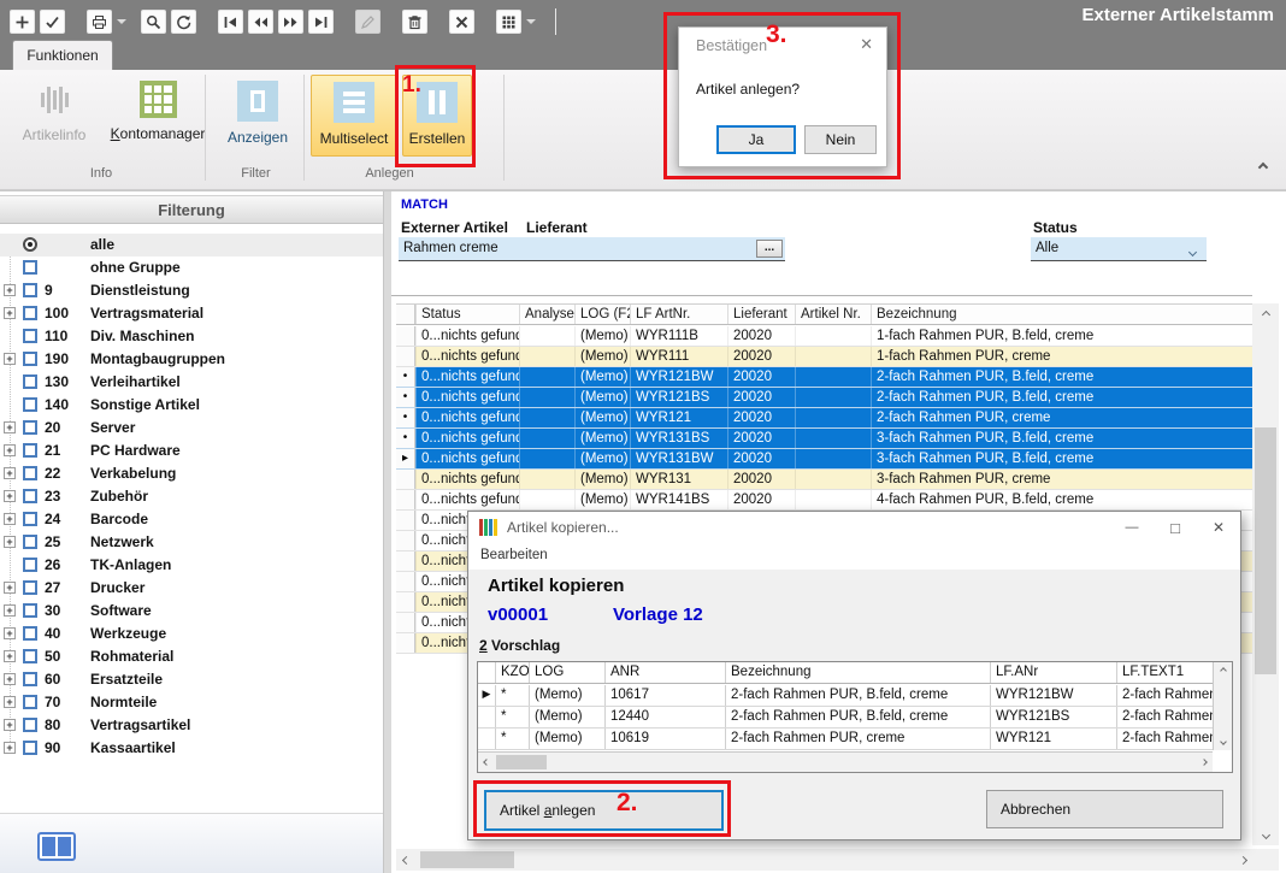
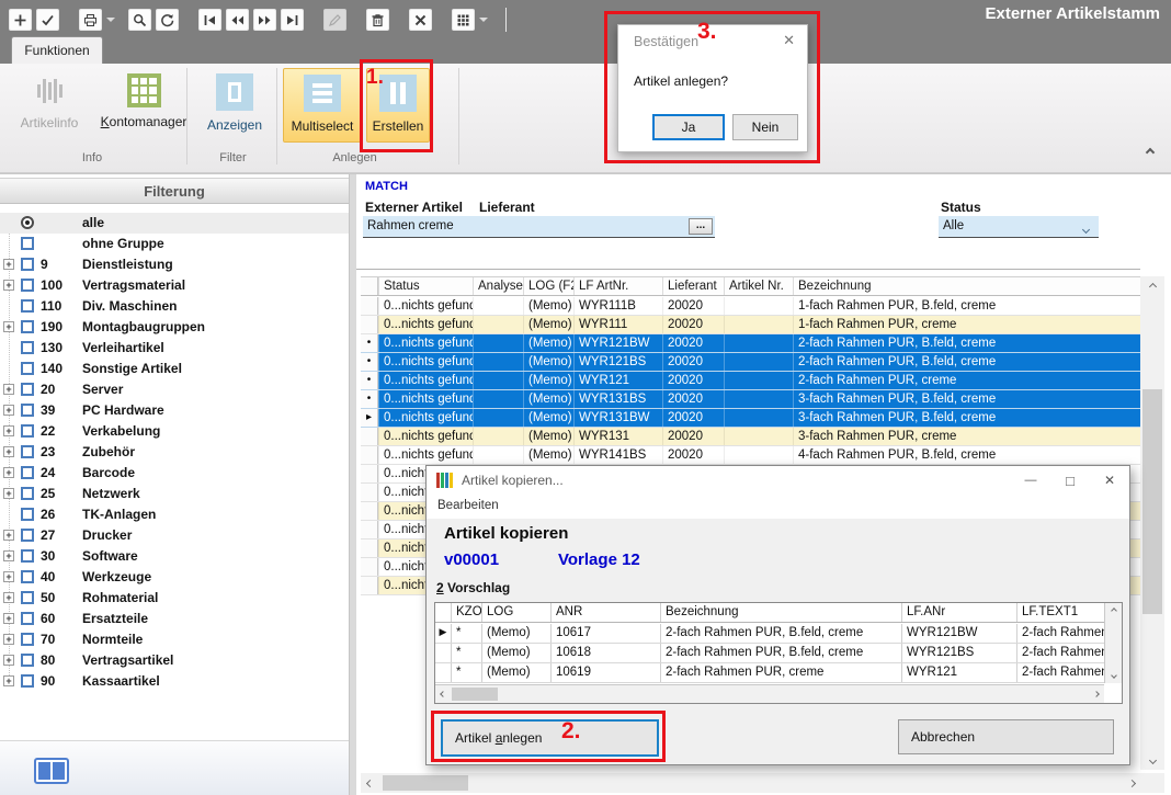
  Externer Artikelstamm
  Funktionen
  Artikelinfo
  Kontomanager
  Anzeigen
  Multiselect
  Erstellen
  Info
  Filter
  Anlegen
  Filterung
  alle
  ohne Gruppe
  9
  Dienstleistung
  100
  Vertragsmaterial
  110
  Div. Maschinen
  190
  Montagbaugruppen
  130
  Verleihartikel
  140
  Sonstige Artikel
  20
  Server
- 21
+ 39
  PC Hardware
  22
  Verkabelung
  23
  Zubehör
  24
  Barcode
  25
  Netzwerk
  26
  TK-Anlagen
  27
  Drucker
  30
  Software
  40
  Werkzeuge
  50
  Rohmaterial
  60
  Ersatzteile
  70
  Normteile
  80
  Vertragsartikel
  90
  Kassaartikel
  MATCH
  Externer Artikel
  Lieferant
  Status
  Rahmen creme
  ...
  Alle
  Status
  Analyse
  LOG (F
  LF ArtNr.
  Lieferant
  Artikel Nr.
  Bezeichnung
  0...nichts gefun
  (Memo)
  WYR111B
  20020
  1-fach Rahmen PUR, B.feld, creme
  0...nichts gefun
  (Memo)
  WYR111
  20020
  1-fach Rahmen PUR, creme
  •
  0...nichts gefun
  (Memo)
  WYR121BW
  20020
  2-fach Rahmen PUR, B.feld, creme
  •
  0...nichts gefun
  (Memo)
  WYR121BS
  20020
  2-fach Rahmen PUR, B.feld, creme
  •
  0...nichts gefun
  (Memo)
  WYR121
  20020
  2-fach Rahmen PUR, creme
  •
  0...nichts gefun
  (Memo)
  WYR131BS
  20020
  3-fach Rahmen PUR, B.feld, creme
  ▸
  0...nichts gefun
  (Memo)
  WYR131BW
  20020
  3-fach Rahmen PUR, B.feld, creme
  0...nichts gefun
  (Memo)
  WYR131
  20020
  3-fach Rahmen PUR, creme
  0...nichts gefun
  (Memo)
  WYR141BS
  20020
  4-fach Rahmen PUR, B.feld, creme
  Artikel kopieren...
  —
  □
  ✕
  Bearbeiten
  Artikel kopieren
  v00001
  Vorlage 12
  2 Vorschlag
  KZO
  LOG
  ANR
  Bezeichnung
  LF.ANr
  LF.TEXT1
  ▶
  *
  (Memo)
  10617
  2-fach Rahmen PUR, B.feld, creme
  WYR121BW
  2-fach Rahme
  *
  (Memo)
- 12440
+ 10618
  2-fach Rahmen PUR, B.feld, creme
  WYR121BS
  2-fach Rahme
  *
  (Memo)
  10619
  2-fach Rahmen PUR, creme
  WYR121
  2-fach Rahme
  Artikel anlegen
  Abbrechen
  Bestätigen
  ✕
  Artikel anlegen?
  Ja
  Nein
  1.
  2.
  3.
